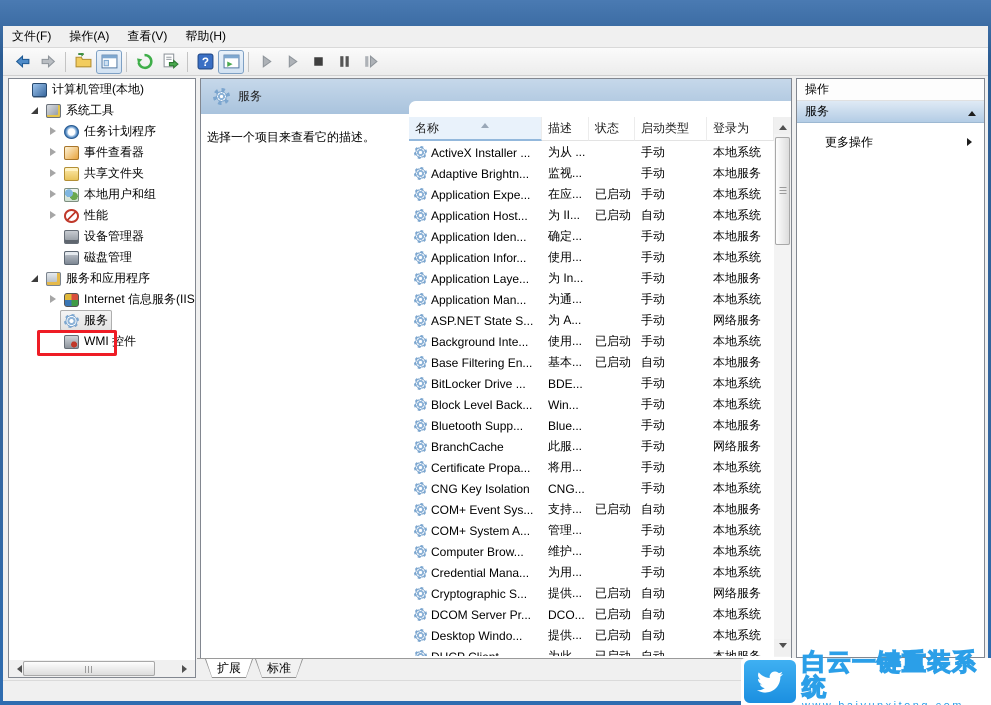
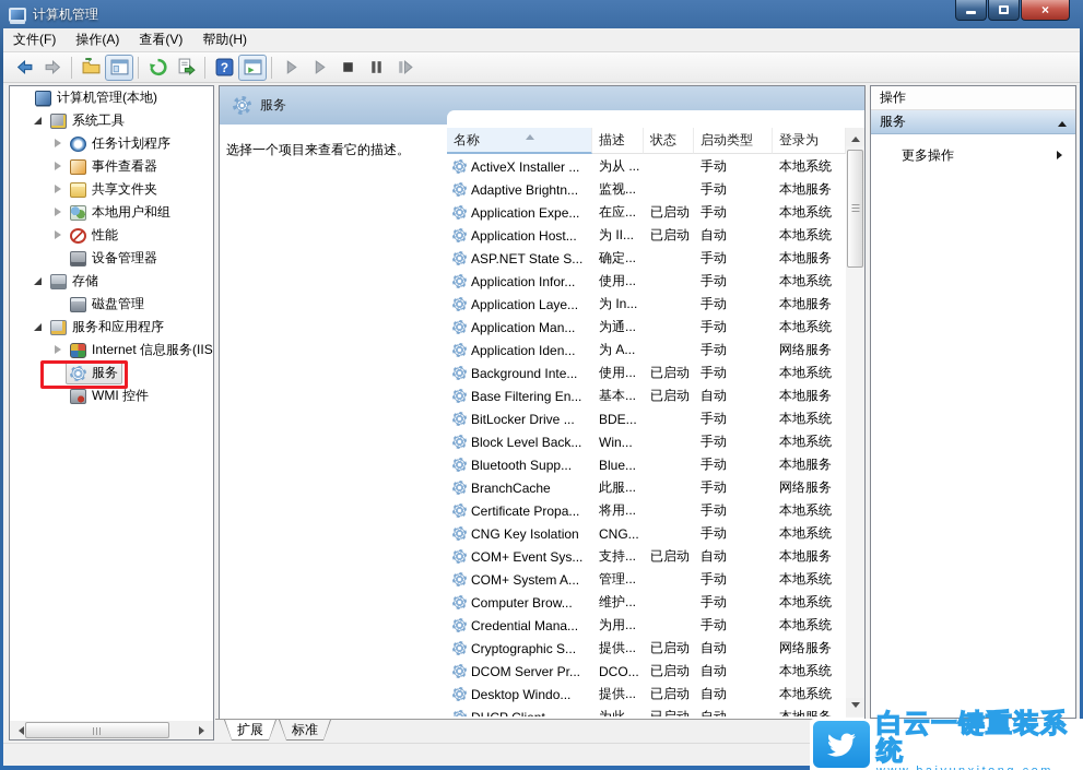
+ 计算机管理
+ ×
  文件(F)
  操作(A)
  查看(V)
  帮助(H)
  ?
  计算机管理(本地)
  系统工具
  任务计划程序
  事件查看器
  共享文件夹
  本地用户和组
  性能
  设备管理器
+ 存储
  磁盘管理
  服务和应用程序
  Internet 信息服务(IIS
  服务
  WMI 控件
  服务
  选择一个项目来查看它的描述。
  名称
  描述
  状态
  启动类型
  登录为
  ActiveX Installer ...
  为从 ...
  手动
  本地系统
  Adaptive Brightn...
  监视...
  手动
  本地服务
  Application Expe...
  在应...
  已启动
  手动
  本地系统
  Application Host...
  为 II...
  已启动
  自动
  本地系统
- Application Iden...
+ ASP.NET State S...
  确定...
  手动
  本地服务
  Application Infor...
  使用...
  手动
  本地系统
  Application Laye...
  为 In...
  手动
  本地服务
  Application Man...
  为通...
  手动
  本地系统
- ASP.NET State S...
+ Application Iden...
  为 A...
  手动
  网络服务
  Background Inte...
  使用...
  已启动
  手动
  本地系统
  Base Filtering En...
  基本...
  已启动
  自动
  本地服务
  BitLocker Drive ...
  BDE...
  手动
  本地系统
  Block Level Back...
  Win...
  手动
  本地系统
  Bluetooth Supp...
  Blue...
  手动
  本地服务
  BranchCache
  此服...
  手动
  网络服务
  Certificate Propa...
  将用...
  手动
  本地系统
  CNG Key Isolation
  CNG...
  手动
  本地系统
  COM+ Event Sys...
  支持...
  已启动
  自动
  本地服务
  COM+ System A...
  管理...
  手动
  本地系统
  Computer Brow...
  维护...
  手动
  本地系统
  Credential Mana...
  为用...
  手动
  本地系统
  Cryptographic S...
  提供...
  已启动
  自动
  网络服务
  DCOM Server Pr...
  DCO...
  已启动
  自动
  本地系统
  Desktop Windo...
  提供...
  已启动
  自动
  本地系统
  操作
  服务
  更多操作
  扩展
  标准
  白云一键重装系统
